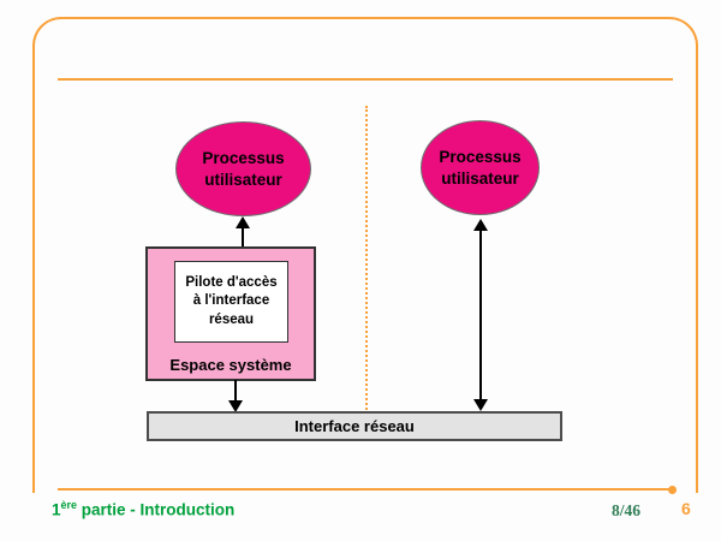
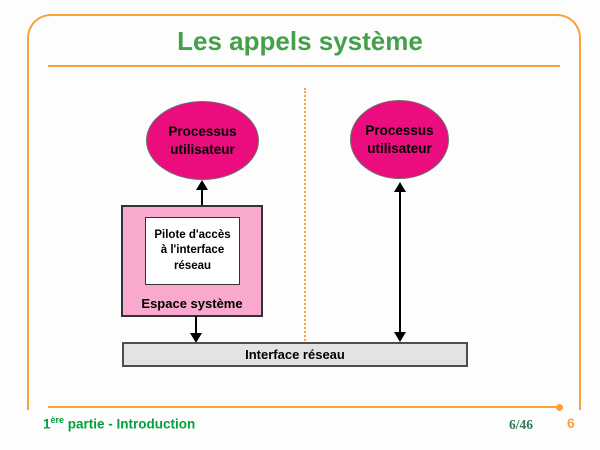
+ Les appels système
  Processus
  utilisateur
  Processus
  utilisateur
  Pilote d'accès
  à l'interface
  réseau
  Espace système
  Interface réseau
  1ère partie - Introduction
- 8/46
+ 6/46
  6
